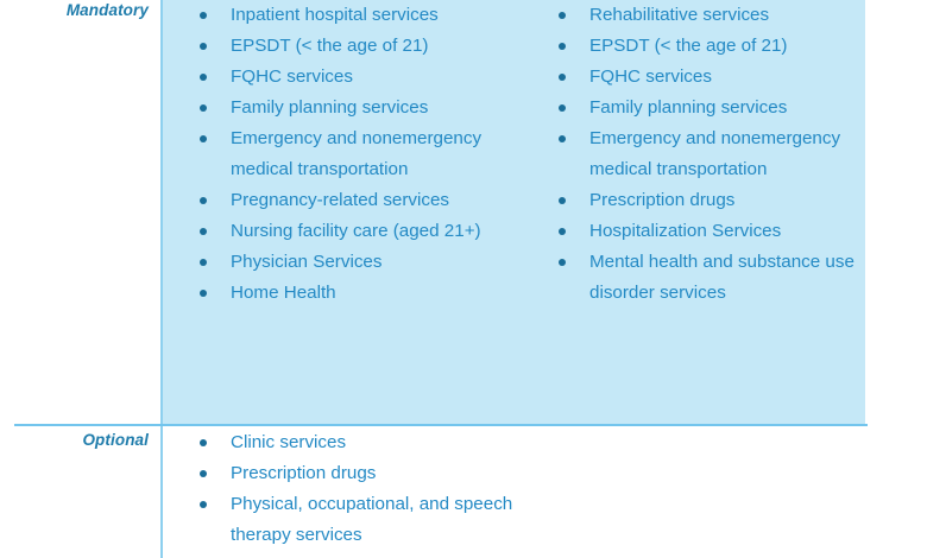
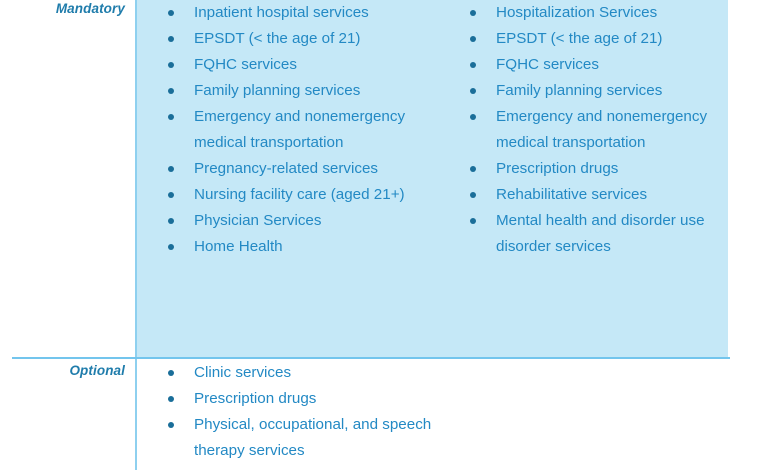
  Mandatory
  Inpatient hospital services
  EPSDT (< the age of 21)
  FQHC services
  Family planning services
  Emergency and nonemergency medical transportation
  Pregnancy-related services
  Nursing facility care (aged 21+)
  Physician Services
  Home Health
- Rehabilitative services
+ Hospitalization Services
  EPSDT (< the age of 21)
  FQHC services
  Family planning services
  Emergency and nonemergency medical transportation
  Prescription drugs
- Hospitalization Services
+ Rehabilitative services
- Mental health and substance use disorder services
+ Mental health and disorder use disorder services
  Optional
  Clinic services
  Prescription drugs
  Physical, occupational, and speech therapy services
